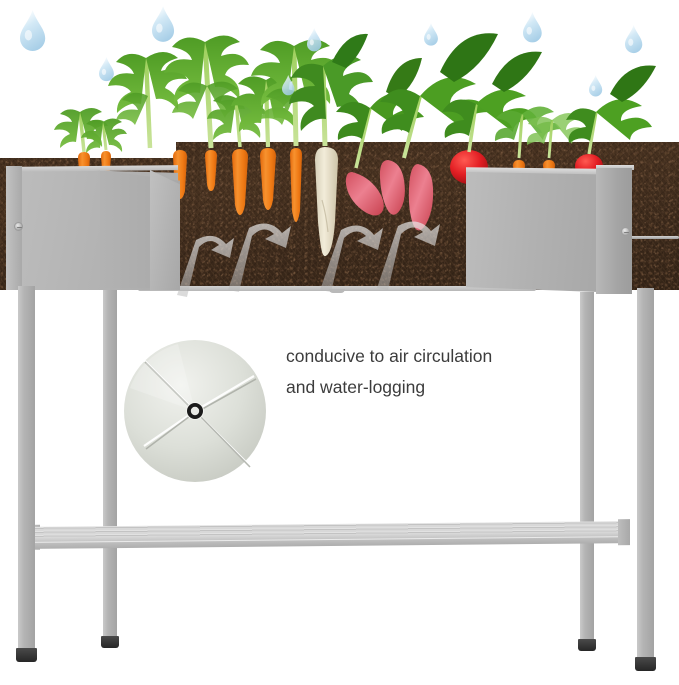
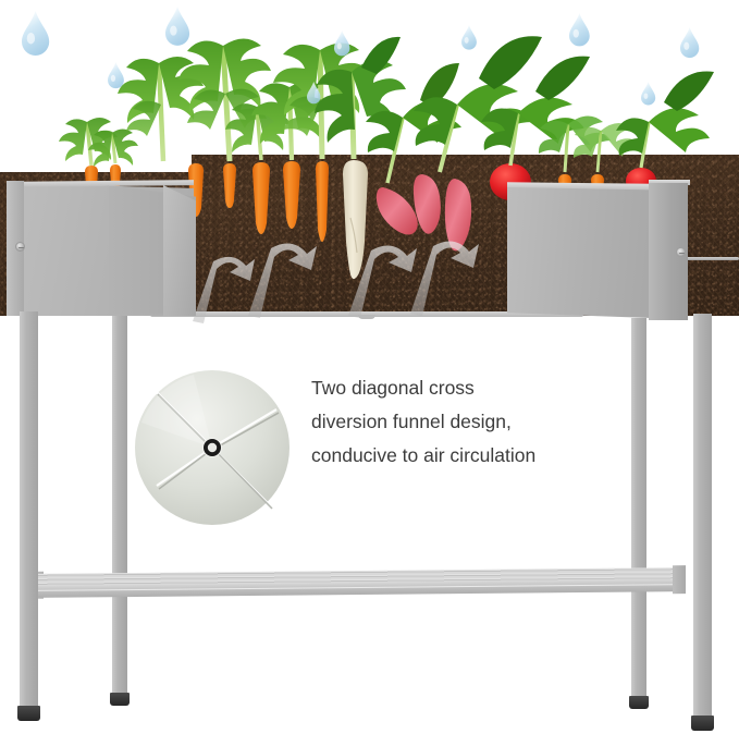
+ Two diagonal cross
+ diversion funnel design,
  conducive to air circulation
- and water-logging
